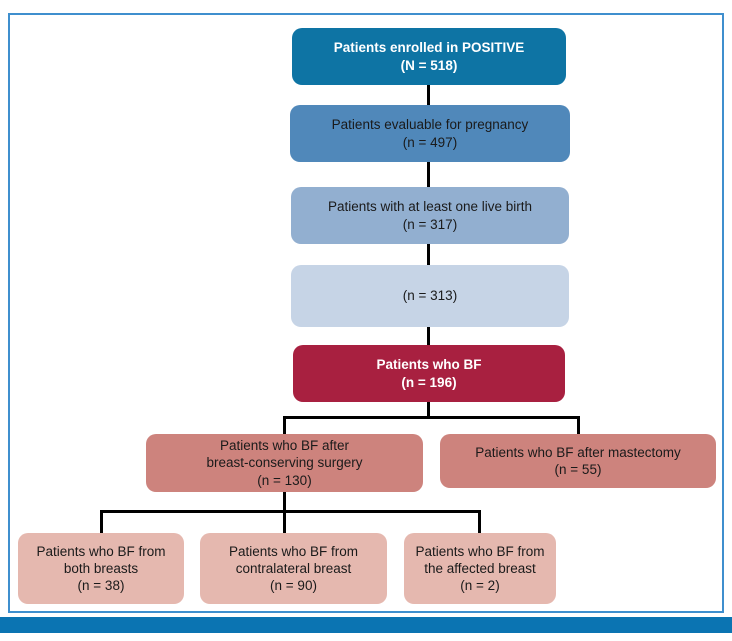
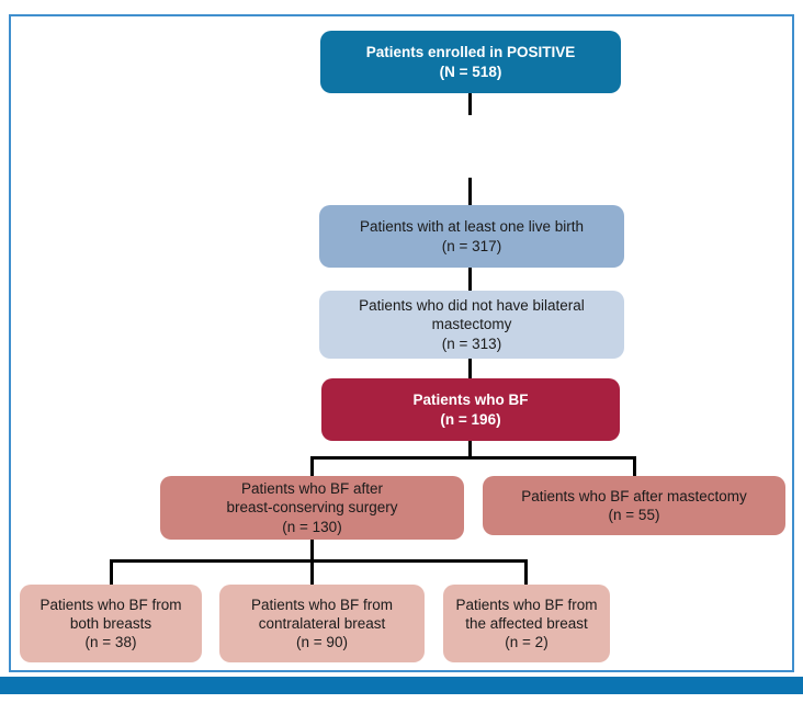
  Patients enrolled in POSITIVE
  (N = 518)
- Patients evaluable for pregnancy
- (n = 497)
  Patients with at least one live birth
  (n = 317)
+ Patients who did not have bilateral
+ mastectomy
  (n = 313)
  Patients who BF
  (n = 196)
  Patients who BF after
  breast-conserving surgery
  (n = 130)
  Patients who BF after mastectomy
  (n = 55)
  Patients who BF from
  both breasts
  (n = 38)
  Patients who BF from
  contralateral breast
  (n = 90)
  Patients who BF from
  the affected breast
  (n = 2)
